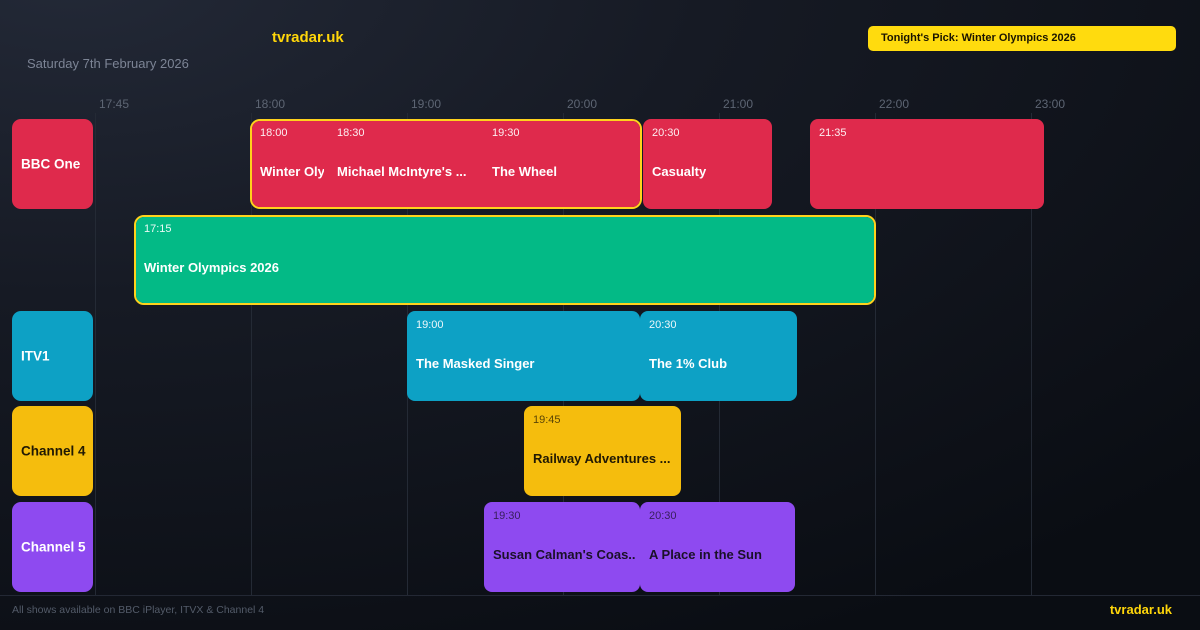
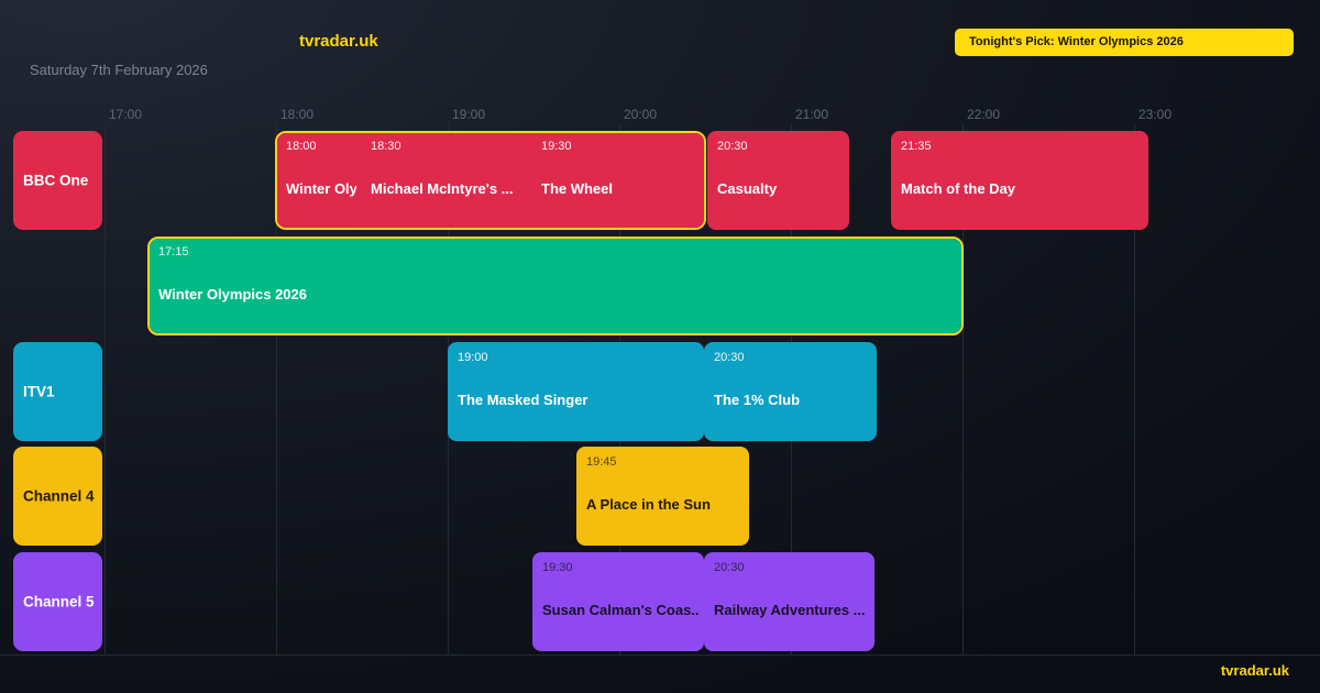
  tvradar.uk
  Saturday 7th February 2026
  Tonight's Pick: Winter Olympics 2026
- 17:45
+ 17:00
  18:00
  19:00
  20:00
  21:00
  22:00
  23:00
  BBC One
  ITV1
  Channel 4
  Channel 5
  18:00
  Winter Oly
  18:30
  Michael McIntyre's ...
  19:30
  The Wheel
  20:30
  Casualty
  21:35
+ Match of the Day
  17:15
  Winter Olympics 2026
  19:00
  The Masked Singer
  20:30
  The 1% Club
  19:45
- Railway Adventures ...
+ A Place in the Sun
  19:30
  Susan Calman's Coas..
  20:30
- A Place in the Sun
+ Railway Adventures ...
- All shows available on BBC iPlayer, ITVX & Channel 4
  tvradar.uk
